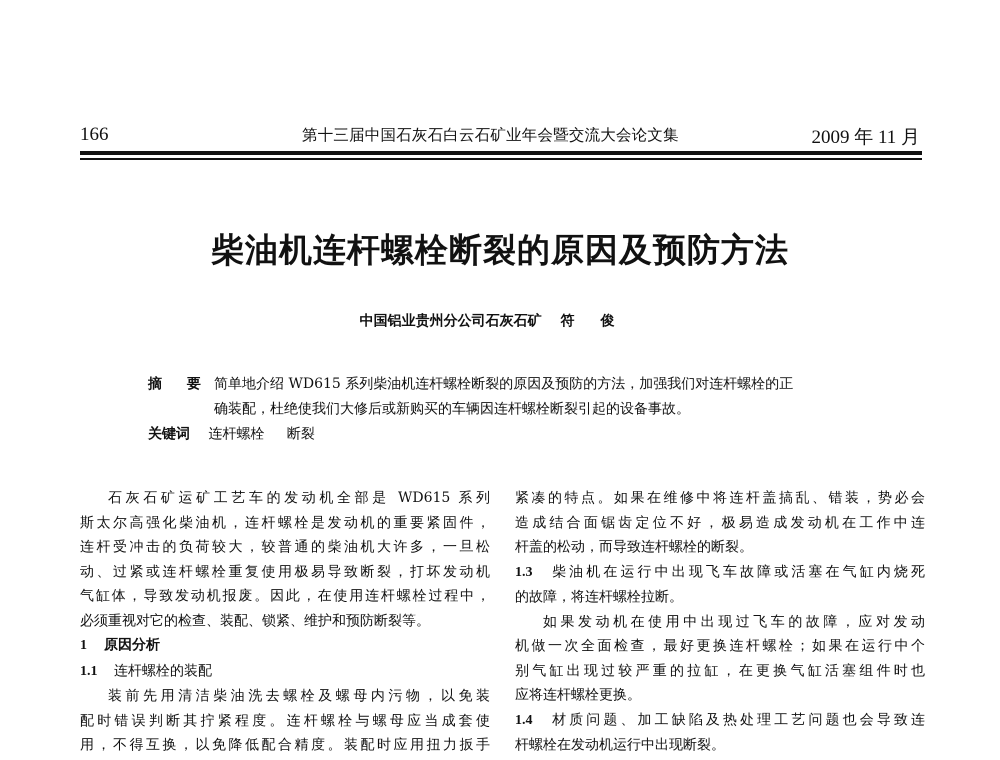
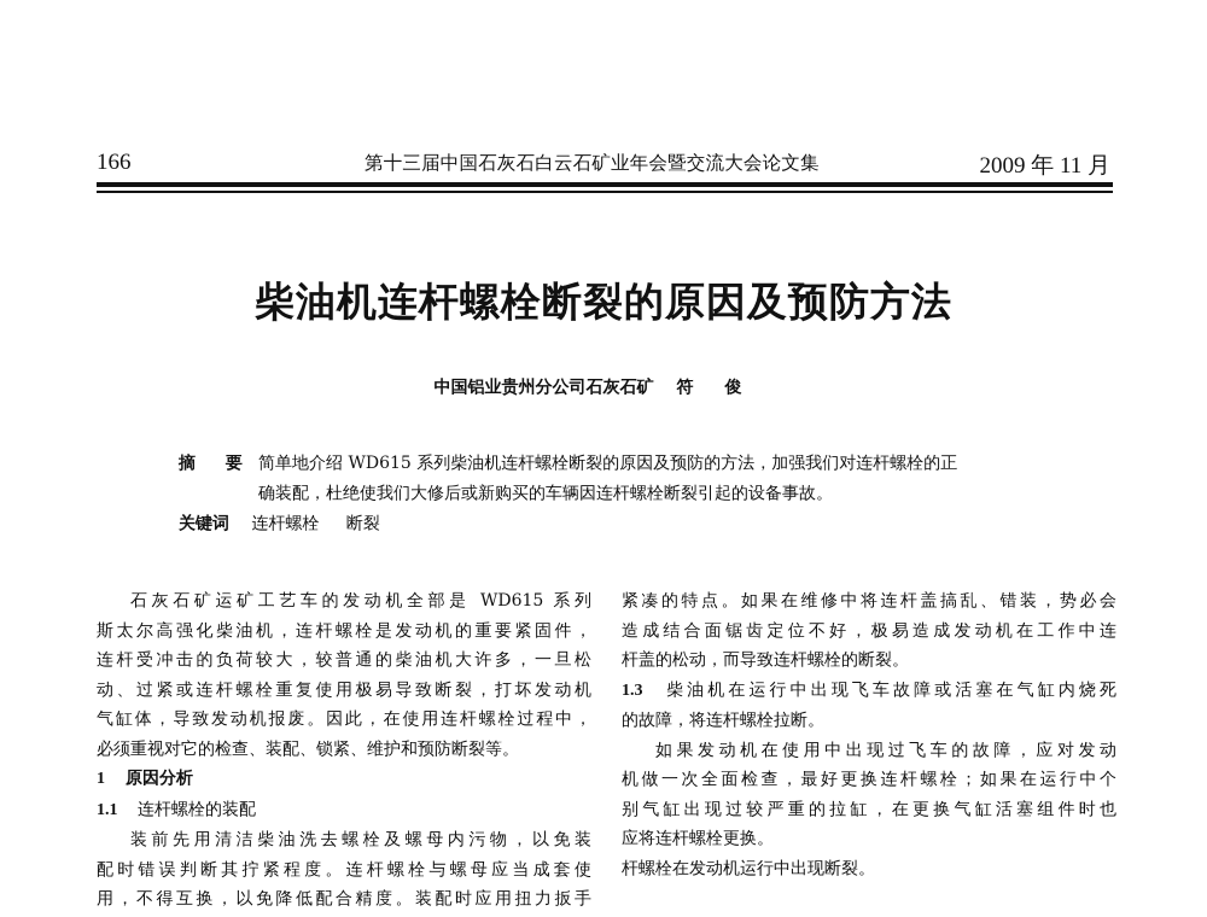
  166
  第十三届中国石灰石白云石矿业年会暨交流大会论文集
  2009 年 11 月
  柴油机连杆螺栓断裂的原因及预防方法
  中国铝业贵州分公司石灰石矿 符俊
  摘 要
  简单地介绍 WD615 系列柴油机连杆螺栓断裂的原因及预防的方法，加强我们对连杆螺栓的正
  确装配，杜绝使我们大修后或新购买的车辆因连杆螺栓断裂引起的设备事故。
  关键词 连杆螺栓 断裂
  石灰石矿运矿工艺车的发动机全部是 WD615 系列
  斯太尔高强化柴油机，连杆螺栓是发动机的重要紧固件，
  连杆受冲击的负荷较大，较普通的柴油机大许多，一旦松
  动、过紧或连杆螺栓重复使用极易导致断裂，打坏发动机
  气缸体，导致发动机报废。因此，在使用连杆螺栓过程中，
  必须重视对它的检查、装配、锁紧、维护和预防断裂等。
  1 原因分析
  1.1 连杆螺栓的装配
  装前先用清洁柴油洗去螺栓及螺母内污物，以免装
  配时错误判断其拧紧程度。连杆螺栓与螺母应当成套使
  用，不得互换，以免降低配合精度。装配时应用扭力扳手
  紧凑的特点。如果在维修中将连杆盖搞乱、错装，势必会
  造成结合面锯齿定位不好，极易造成发动机在工作中连
  杆盖的松动，而导致连杆螺栓的断裂。
  1.3 柴油机在运行中出现飞车故障或活塞在气缸内烧死
  的故障，将连杆螺栓拉断。
  如果发动机在使用中出现过飞车的故障，应对发动
  机做一次全面检查，最好更换连杆螺栓；如果在运行中个
  别气缸出现过较严重的拉缸，在更换气缸活塞组件时也
  应将连杆螺栓更换。
- 1.4 材质问题、加工缺陷及热处理工艺问题也会导致连
  杆螺栓在发动机运行中出现断裂。
